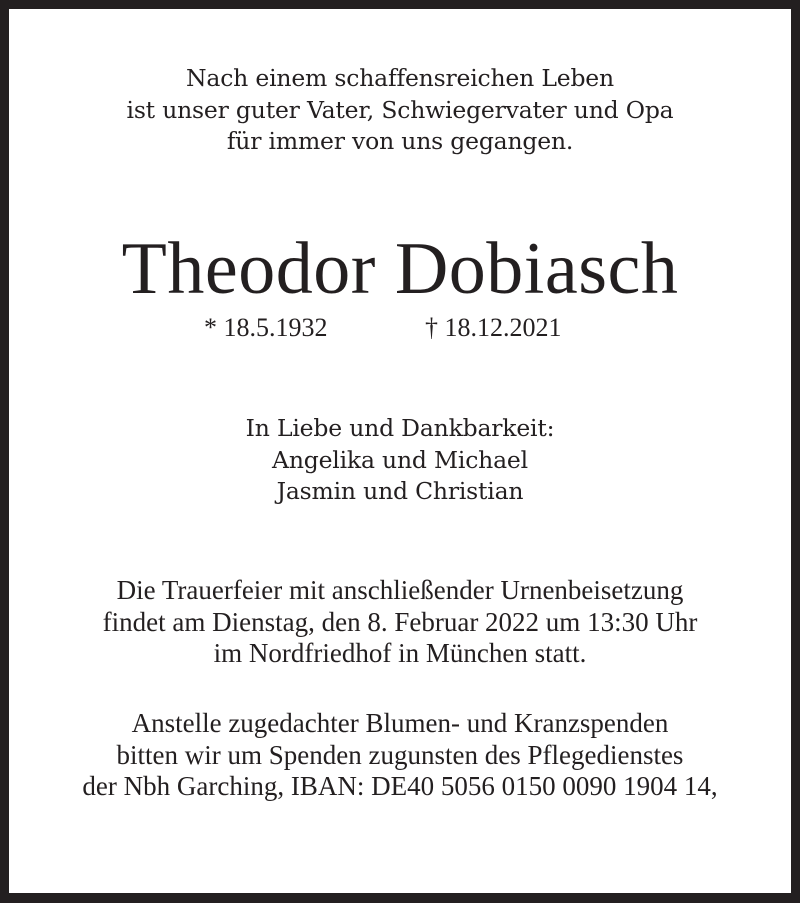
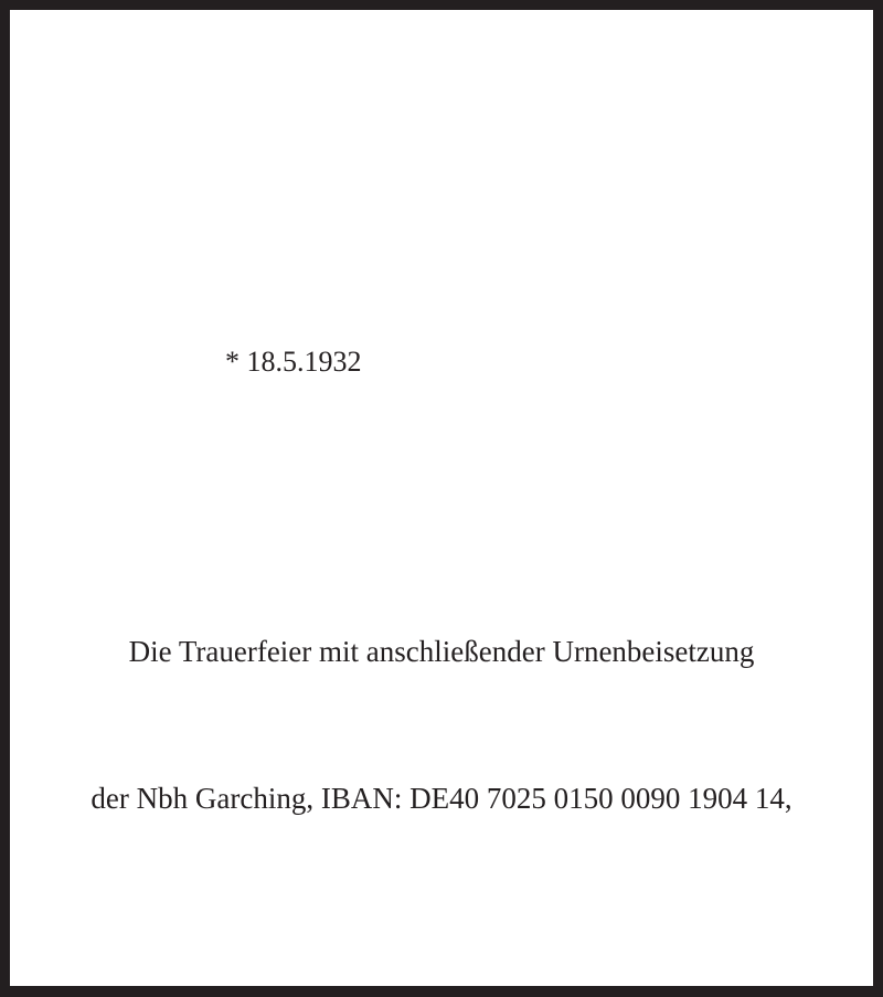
- Nach einem schaffensreichen Leben
- ist unser guter Vater, Schwiegervater und Opa
- für immer von uns gegangen.
- Theodor Dobiasch
  * 18.5.1932
- † 18.12.2021
- In Liebe und Dankbarkeit:
- Angelika und Michael
- Jasmin und Christian
  Die Trauerfeier mit anschließender Urnenbeisetzung
- findet am Dienstag, den 8. Februar 2022 um 13:30 Uhr
- im Nordfriedhof in München statt.
- Anstelle zugedachter Blumen- und Kranzspenden
- bitten wir um Spenden zugunsten des Pflegedienstes
- der Nbh Garching, IBAN: DE40 5056 0150 0090 1904 14,
+ der Nbh Garching, IBAN: DE40 7025 0150 0090 1904 14,
